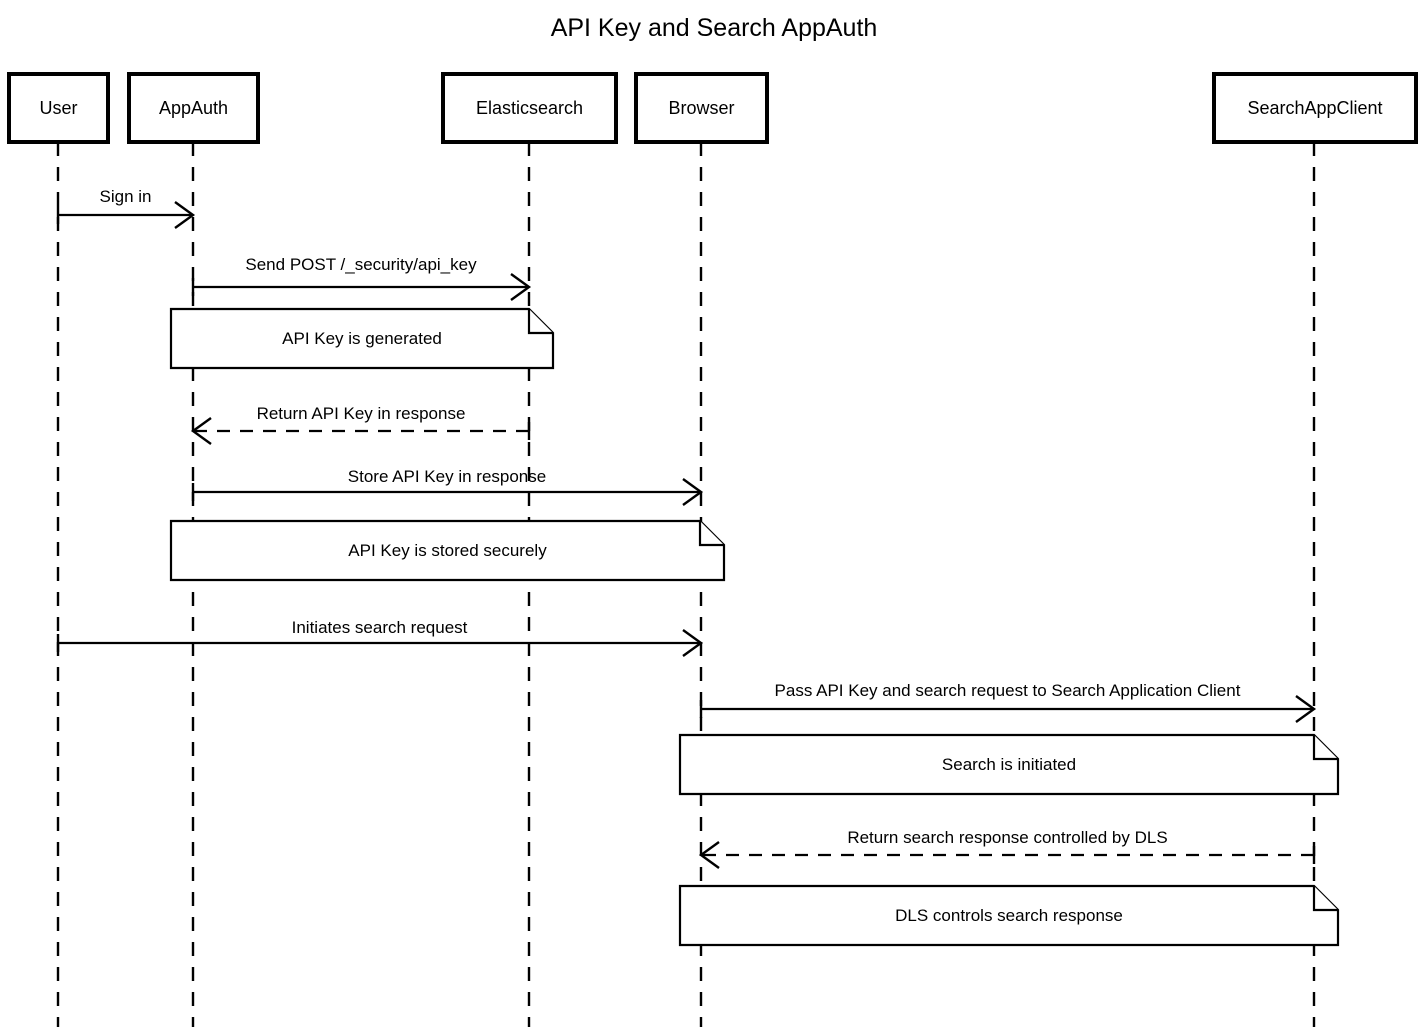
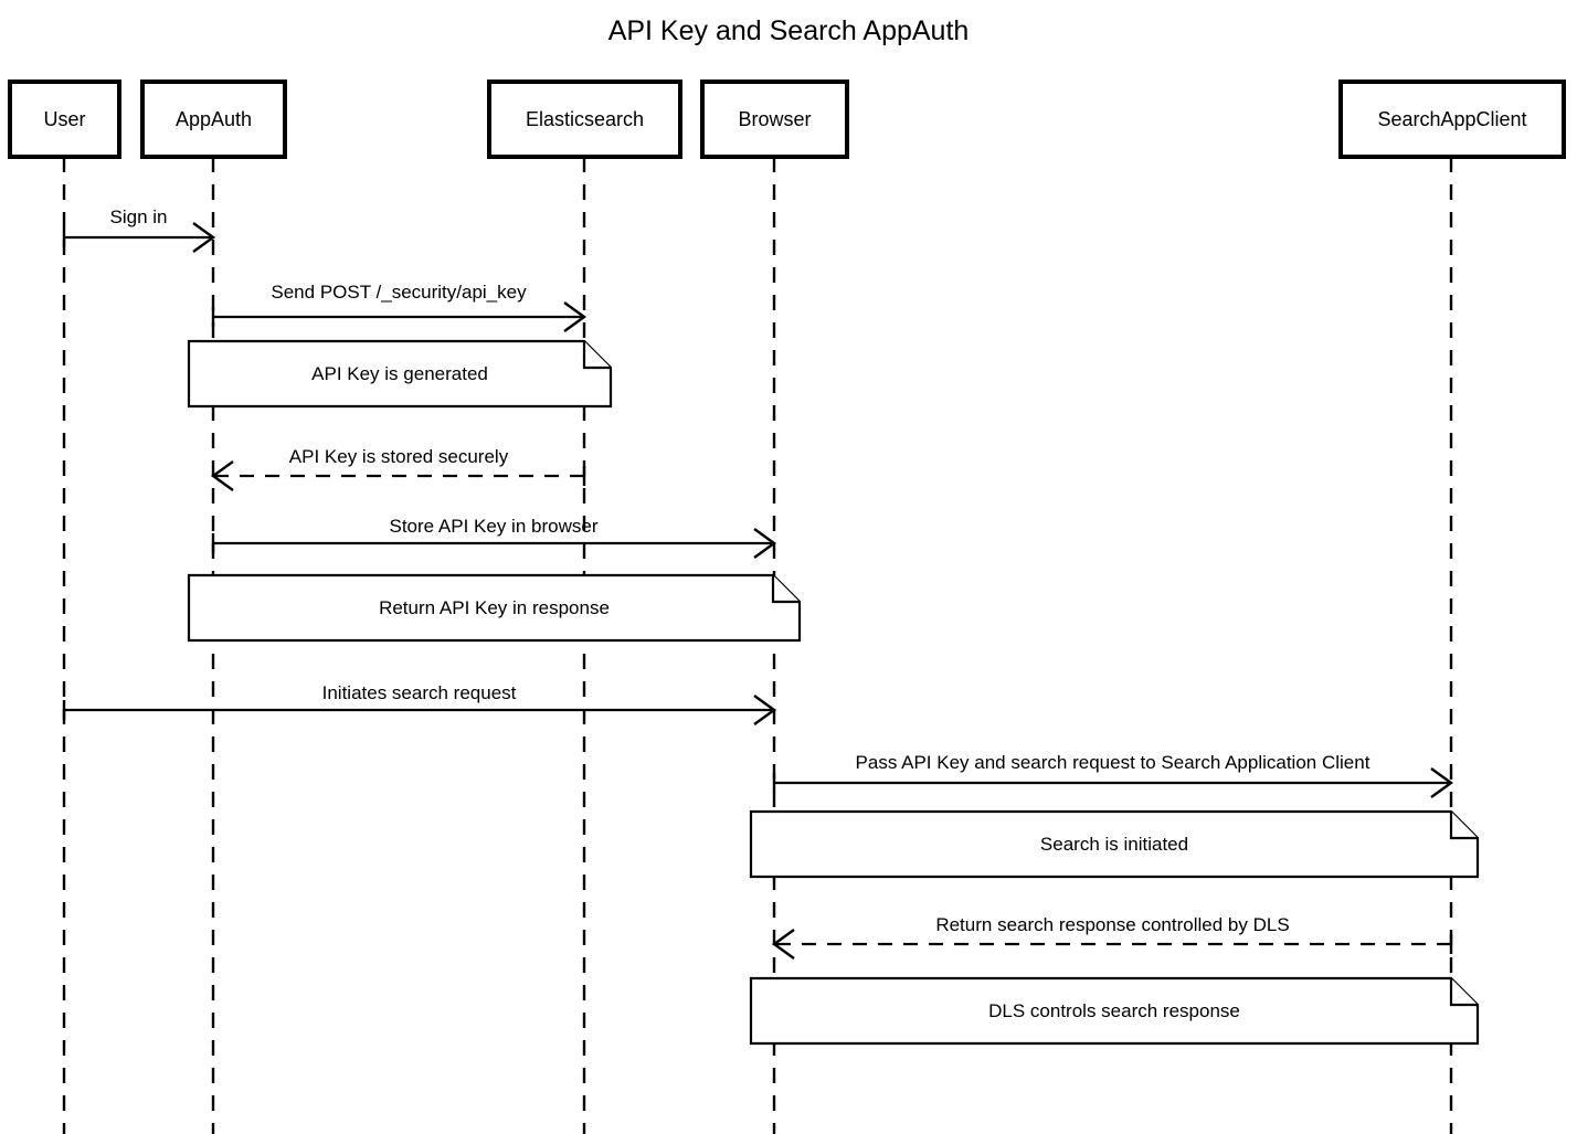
  API Key and Search AppAuth
  Sign in
  Send POST /_security/api_key
  API Key is generated
- Return API Key in response
+ API Key is stored securely
- Store API Key in response
+ Store API Key in browser
- API Key is stored securely
+ Return API Key in response
  Initiates search request
  Pass API Key and search request to Search Application Client
  Search is initiated
  Return search response controlled by DLS
  DLS controls search response
  User
  AppAuth
  Elasticsearch
  Browser
  SearchAppClient
